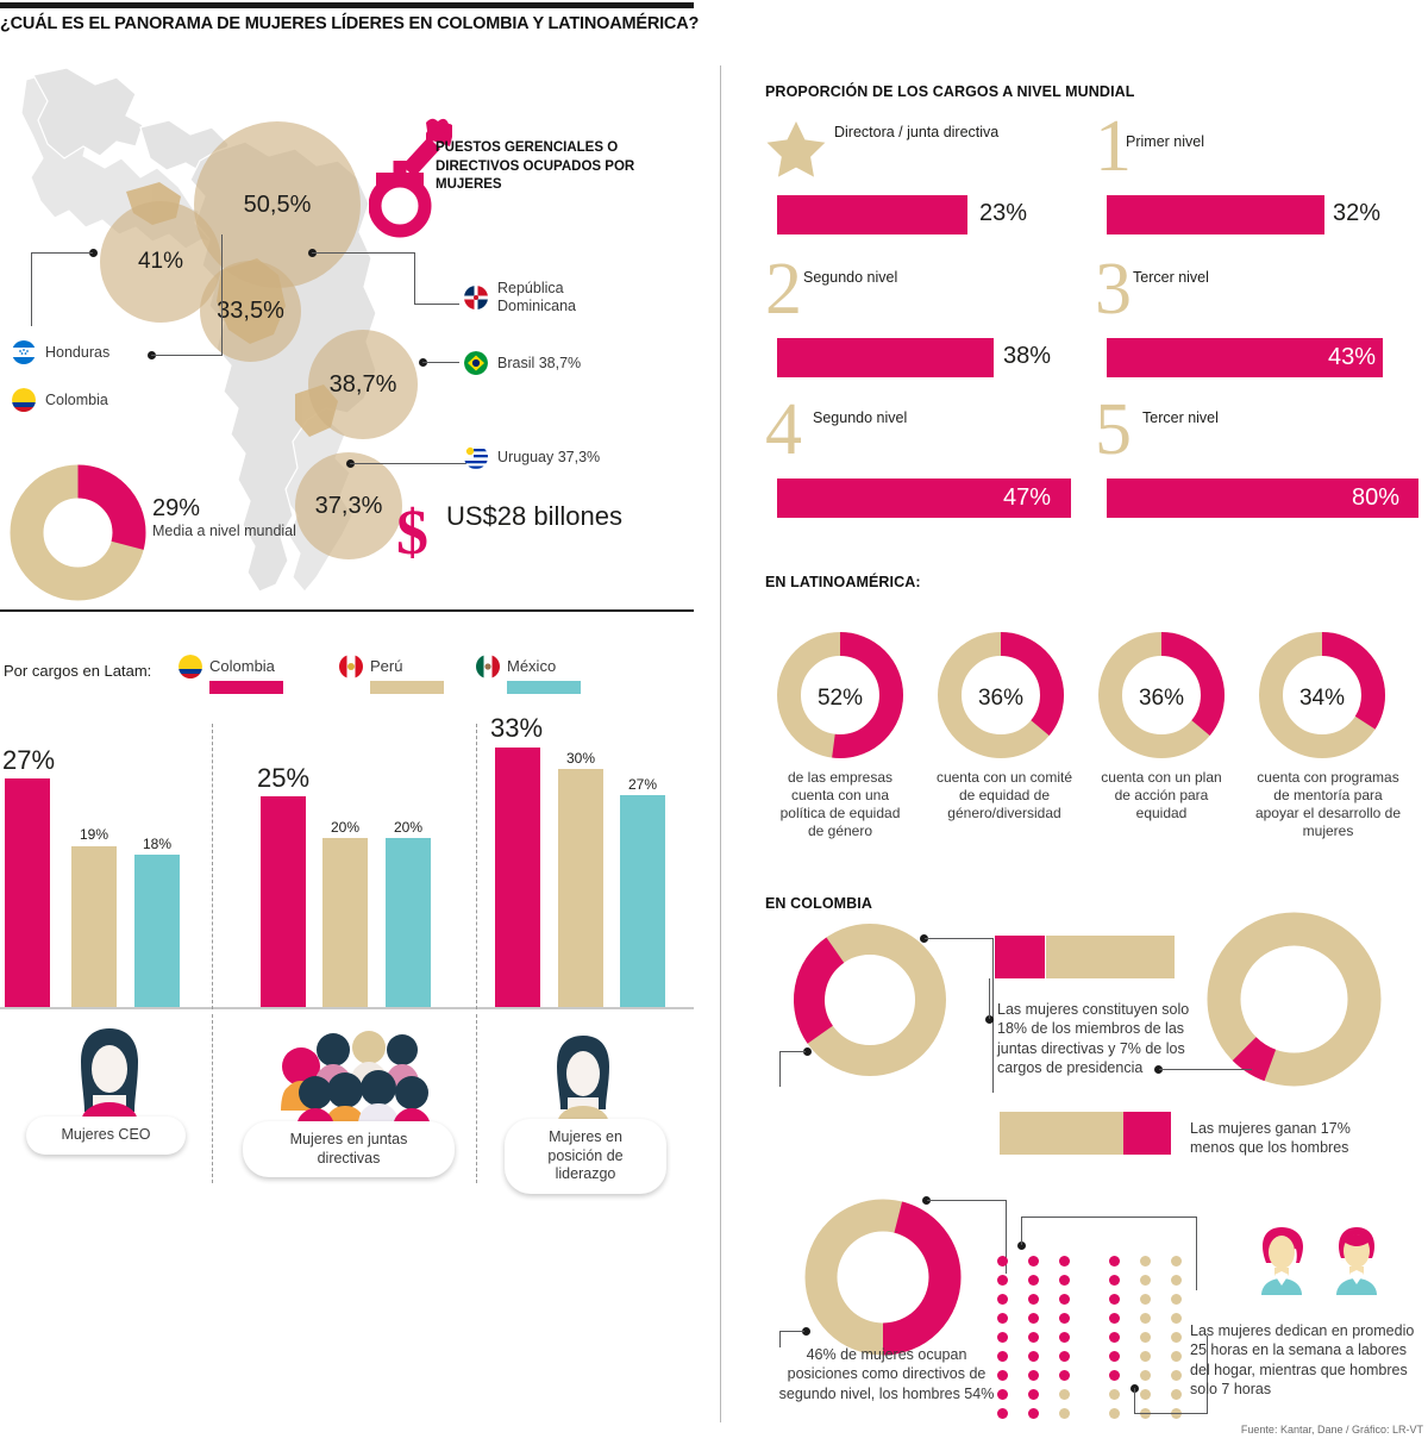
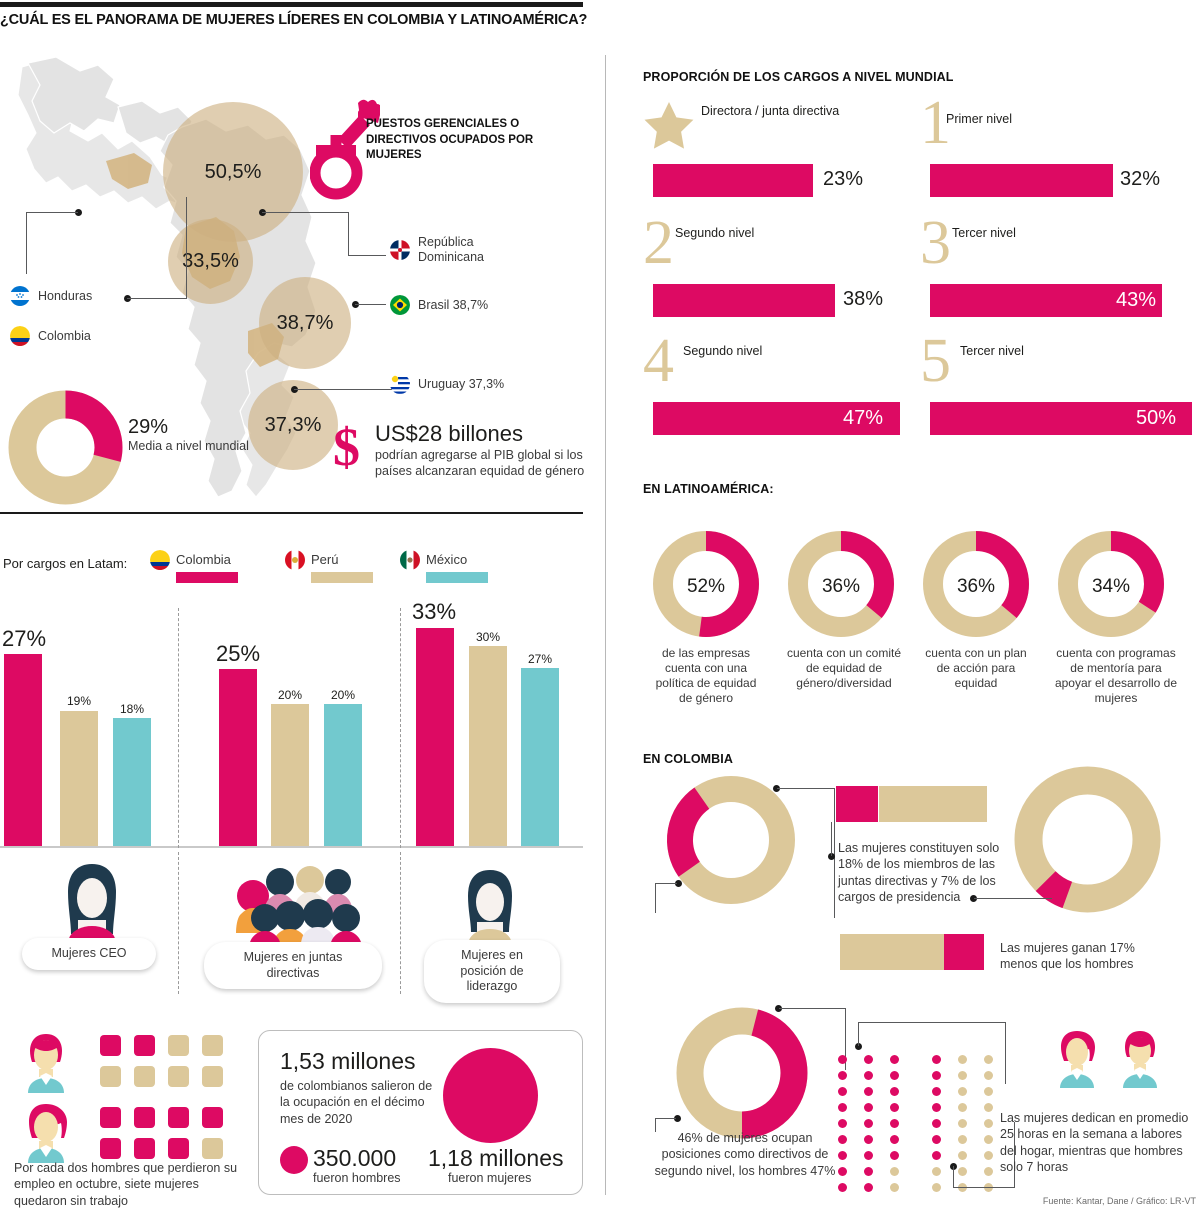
  ¿CUÁL ES EL PANORAMA DE MUJERES LÍDERES EN COLOMBIA Y LATINOAMÉRICA?
  50,5%
- 41%
  33,5%
  38,7%
  37,3%
  Honduras
  Colombia
  República Dominicana
  Brasil 38,7%
  Uruguay 37,3%
  PUESTOS GERENCIALES O DIRECTIVOS OCUPADOS POR MUJERES
  29%
  Media a nivel mundial
  $
  US$28 billones
+ podrían agregarse al PIB global si los países alcanzaran equidad de género
  Por cargos en Latam:
  Colombia
  Perú
  México
  27%
  19%
  18%
  25%
  20%
  20%
  33%
  30%
  27%
  Mujeres CEO
  Mujeres en juntas directivas
  Mujeres en posición de liderazgo
+ Por cada dos hombres que perdieron su empleo en octubre, siete mujeres quedaron sin trabajo
+ 1,53 millones
+ de colombianos salieron de la ocupación en el décimo mes de 2020
+ 350.000
+ fueron hombres
+ 1,18 millones
+ fueron mujeres
  PROPORCIÓN DE LOS CARGOS A NIVEL MUNDIAL
  Directora / junta directiva
  23%
  1
  Primer nivel
  32%
  2
  Segundo nivel
  38%
  3
  Tercer nivel
  43%
  4
  Segundo nivel
  47%
  5
  Tercer nivel
- 80%
+ 50%
  EN LATINOAMÉRICA:
  52%
  de las empresas cuenta con una política de equidad de género
  36%
  cuenta con un comité de equidad de género/diversidad
  36%
  cuenta con un plan de acción para equidad
  34%
  cuenta con programas de mentoría para apoyar el desarrollo de mujeres
  EN COLOMBIA
  Las mujeres constituyen solo 18% de los miembros de las juntas directivas y 7% de los cargos de presidencia
  Las mujeres ganan 17% menos que los hombres
- 46% de mujeres ocupan posiciones como directivos de segundo nivel, los hombres 54%
+ 46% de mujeres ocupan posiciones como directivos de segundo nivel, los hombres 47%
  Las mujeres dedican en promedio 25 horas en la semana a labores del hogar, mientras que hombres solo 7 horas
  Fuente: Kantar, Dane / Gráfico: LR-VT
